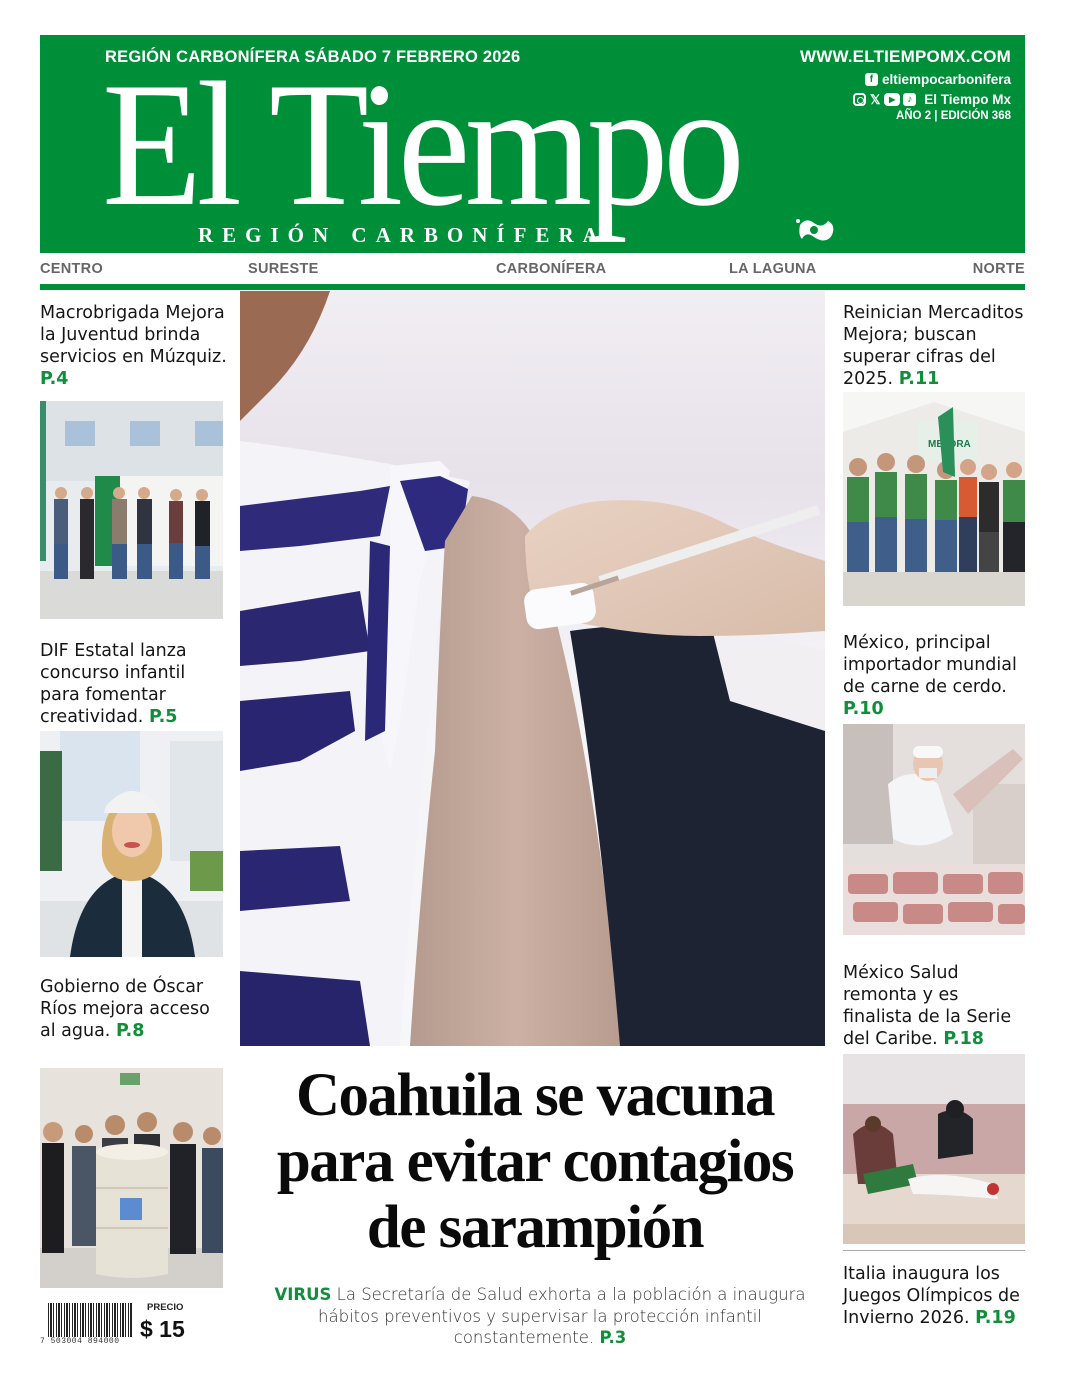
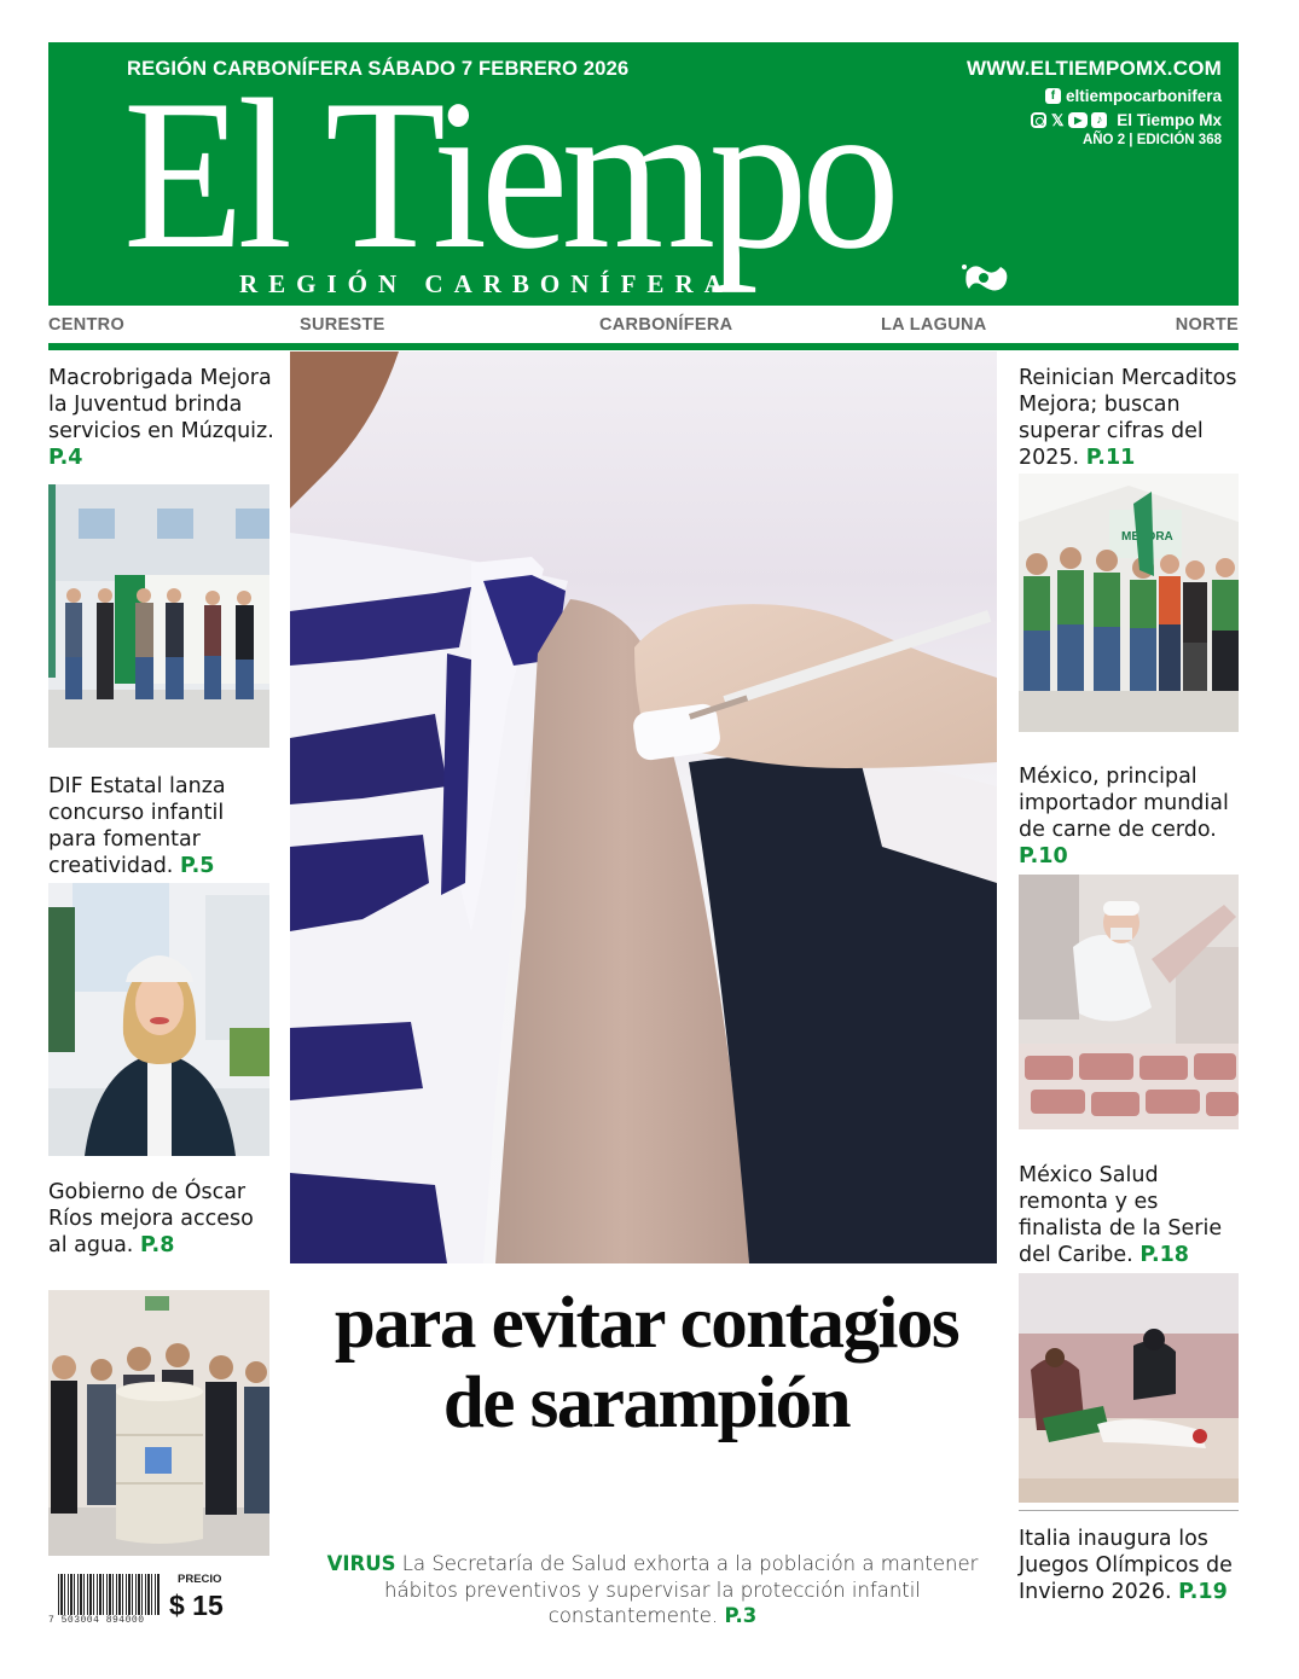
  REGIÓN CARBONÍFERA SÁBADO 7 FEBRERO 2026
  El Tiempo
  REGIÓN CARBONÍFERA
  WWW.ELTIEMPOMX.COM
  f
  eltiempocarbonifera
  𝕏
  ▶
  ♪
  El Tiempo Mx
  AÑO 2 | EDICIÓN 368
  CENTRO
  SURESTE
  CARBONÍFERA
  LA LAGUNA
  NORTE
  Macrobrigada Mejora la Juventud brinda servicios en Múzquiz. P.4
  DIF Estatal lanza concurso infantil para fomentar creatividad. P.5
  Gobierno de Óscar Ríos mejora acceso al agua. P.8
  Reinician Mercaditos Mejora; buscan superar cifras del 2025. P.11
  México, principal importador mundial de carne de cerdo. P.10
  México Salud remonta y es finalista de la Serie del Caribe. P.18
  Italia inaugura los Juegos Olímpicos de Invierno 2026. P.19
- Coahuila se vacuna
  para evitar contagios
  de sarampión
- VIRUS La Secretaría de Salud exhorta a la población a inaugura hábitos preventivos y supervisar la protección infantil constantemente. P.3
+ VIRUS La Secretaría de Salud exhorta a la población a mantener hábitos preventivos y supervisar la protección infantil constantemente. P.3
  7 503004 894000
  PRECIO
  $ 15
